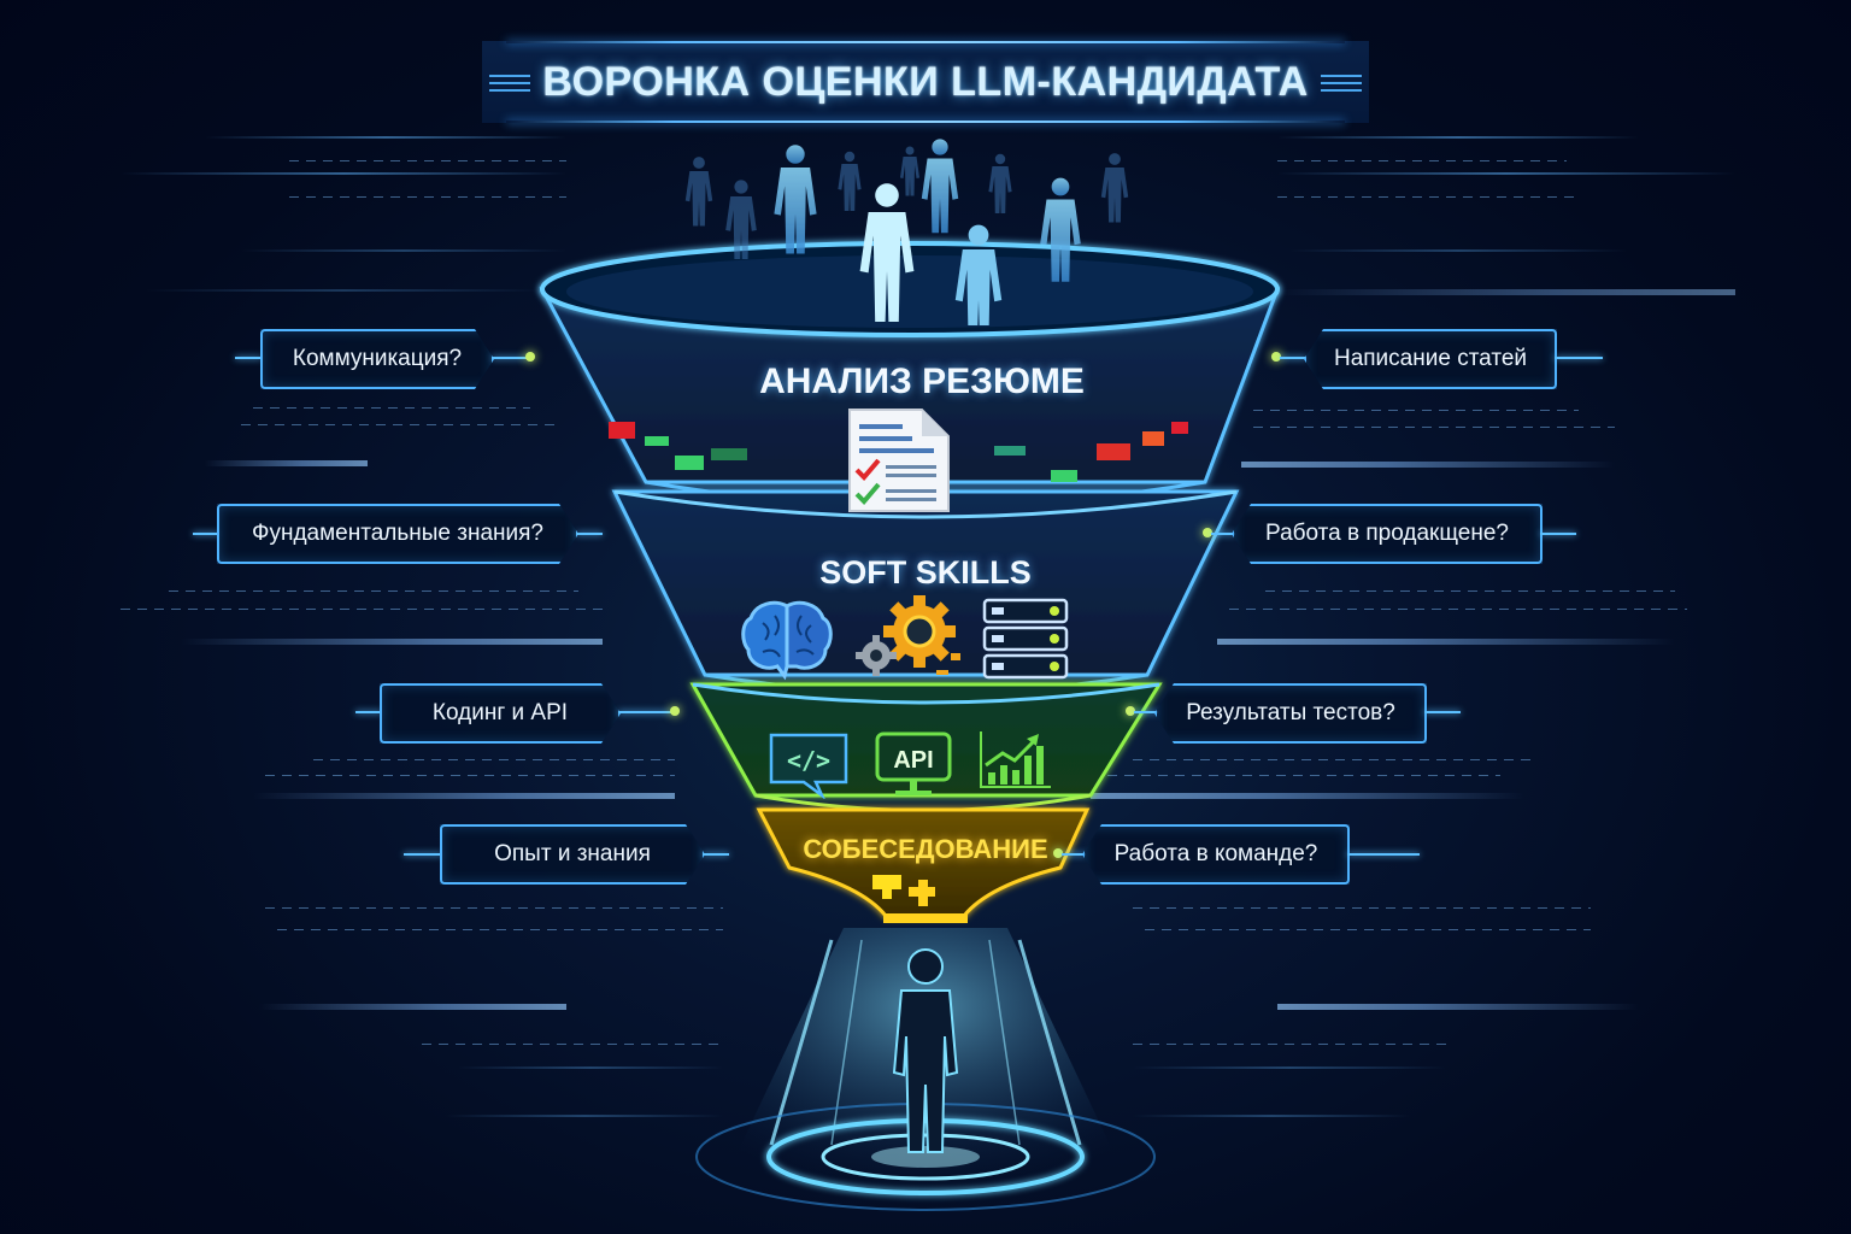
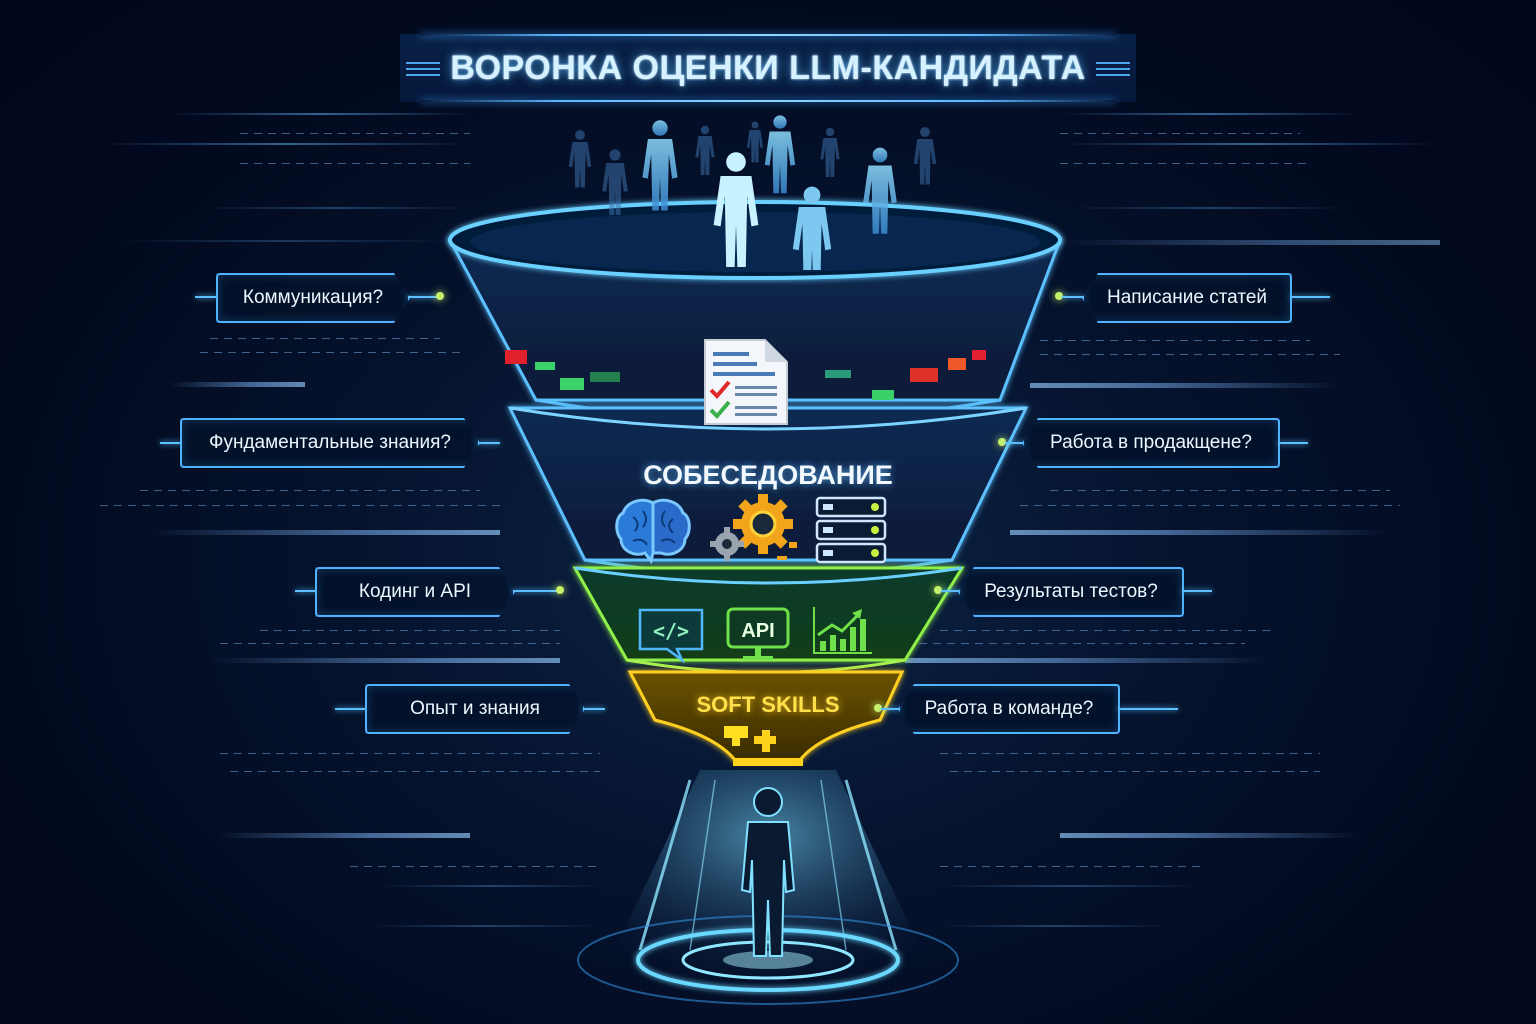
  ВОРОНКА ОЦЕНКИ LLM-КАНДИДАТА
- АНАЛИЗ РЕЗЮМЕ
- SOFT SKILLS
+ СОБЕСЕДОВАНИЕ
  </>
  API
- СОБЕСЕДОВАНИЕ
+ SOFT SKILLS
  Коммуникация?
  Фундаментальные знания?
  Кодинг и API
  Опыт и знания
  Написание статей
  Работа в продакщене?
  Результаты тестов?
  Работа в команде?
